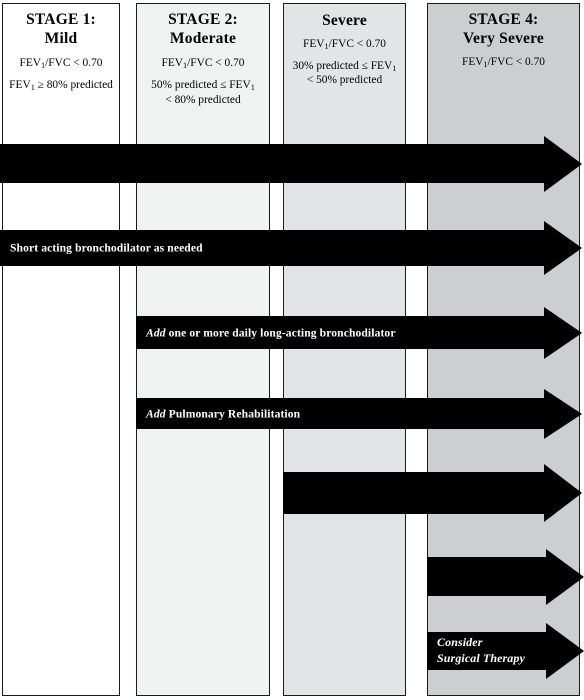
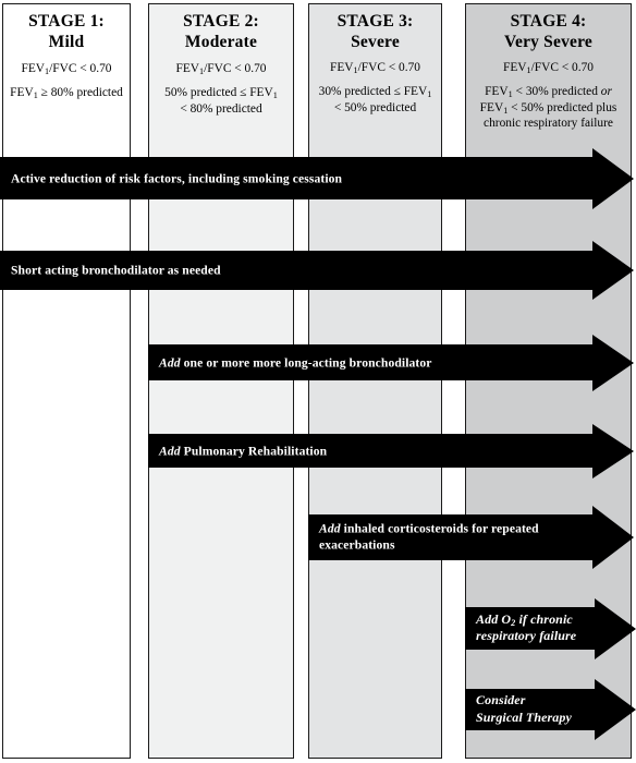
  STAGE 1:
  Mild
  FEV1/FVC < 0.70
  FEV1 ≥ 80% predicted
  STAGE 2:
  Moderate
  FEV1/FVC < 0.70
  50% predicted ≤ FEV1
  < 80% predicted
+ STAGE 3:
  Severe
  FEV1/FVC < 0.70
  30% predicted ≤ FEV1
  < 50% predicted
  STAGE 4:
  Very Severe
  FEV1/FVC < 0.70
+ FEV1 < 30% predicted or
+ FEV1 < 50% predicted plus
+ chronic respiratory failure
+ Active reduction of risk factors, including smoking cessation
  Short acting bronchodilator as needed
- Add one or more daily long-acting bronchodilator
+ Add one or more more long-acting bronchodilator
  Add Pulmonary Rehabilitation
+ Add inhaled corticosteroids for repeated
+ exacerbations
+ Add O2 if chronic
+ respiratory failure
  Consider
  Surgical Therapy
